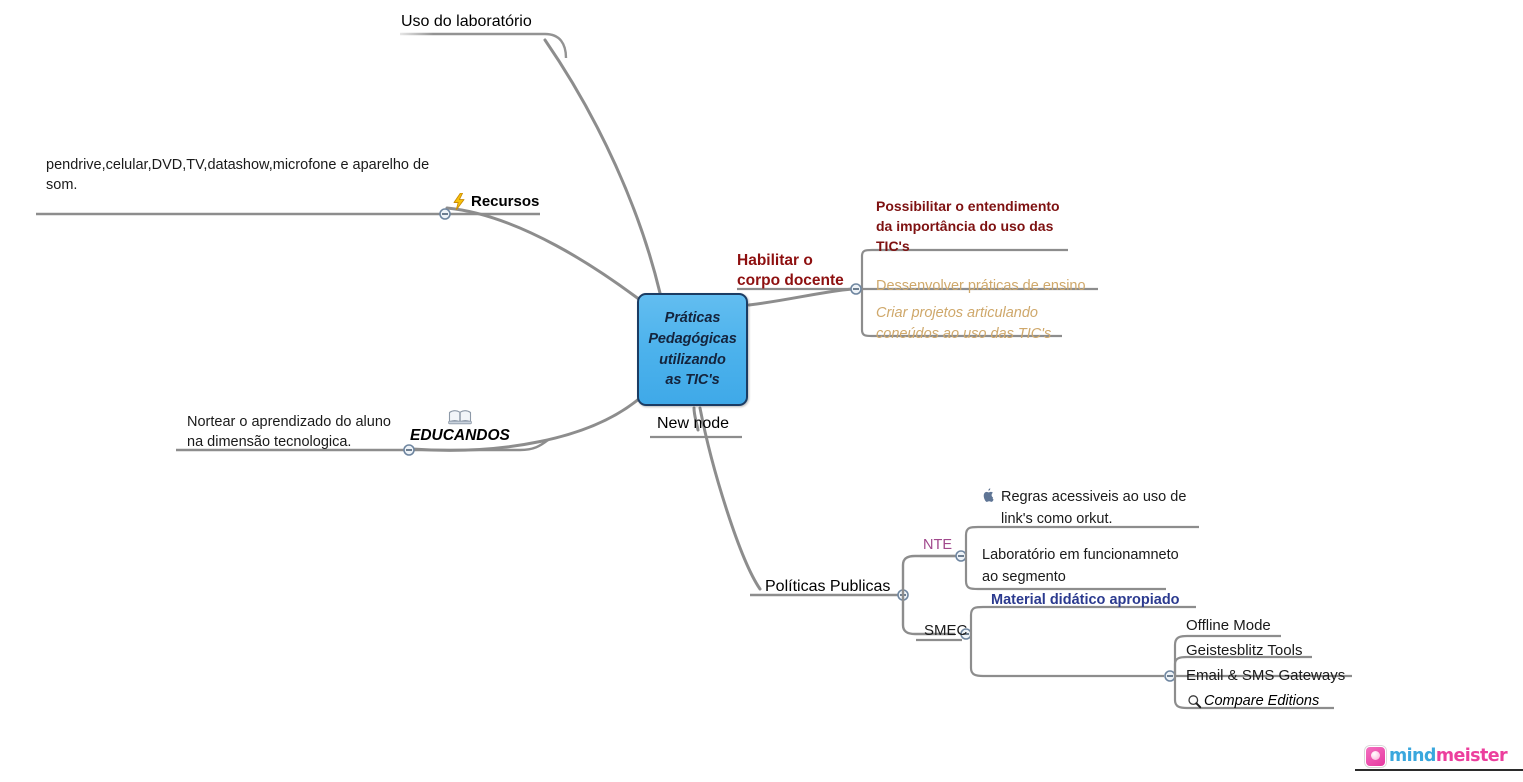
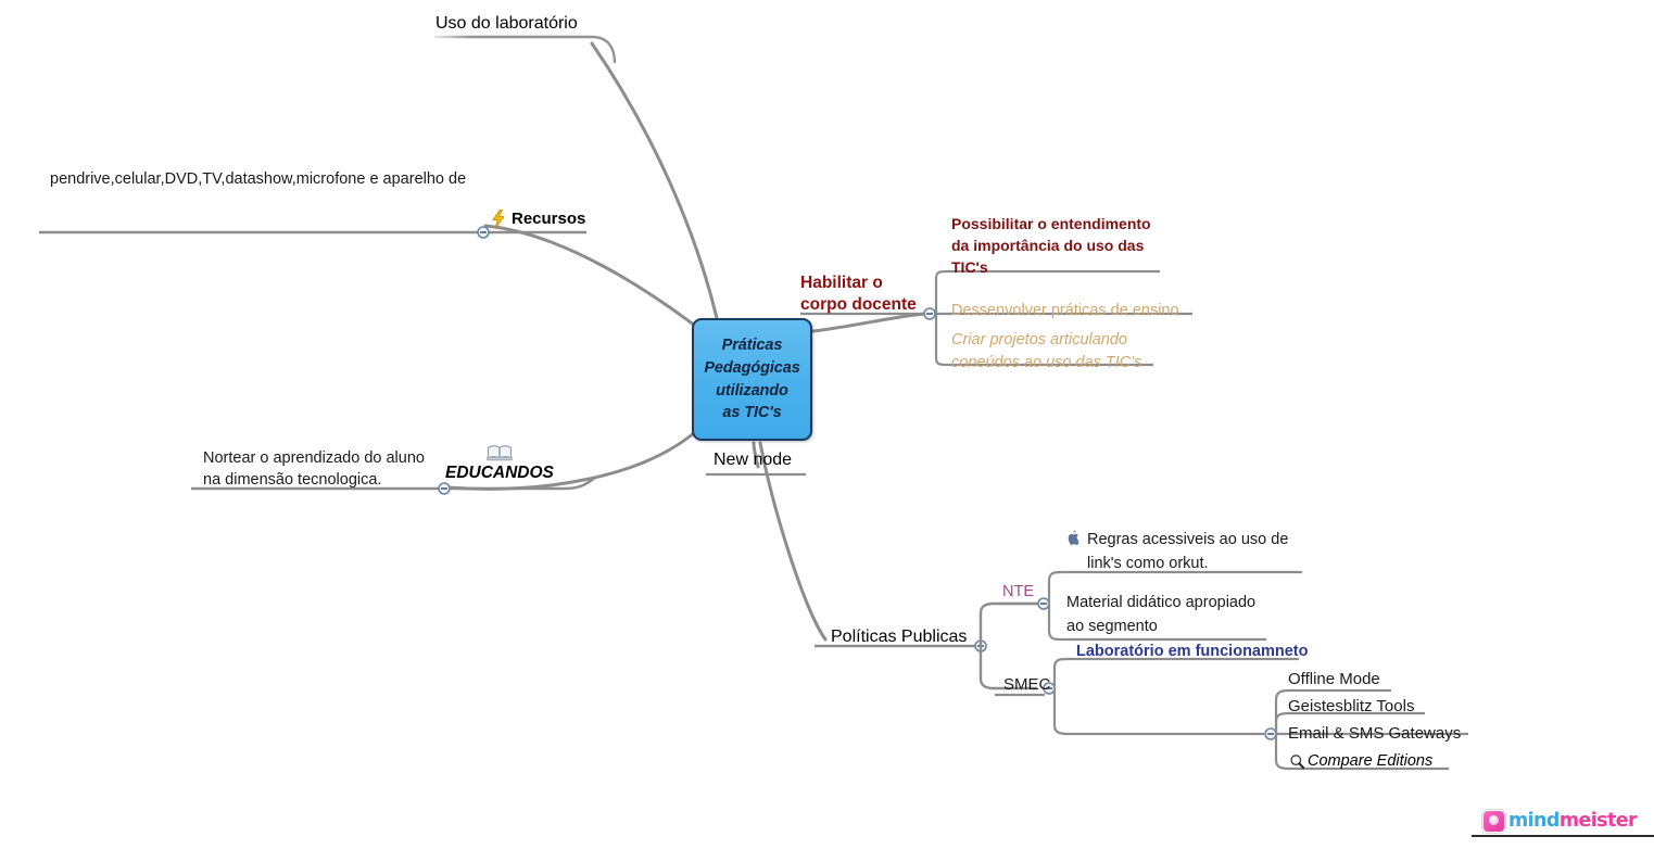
  Uso do laboratório
  pendrive,celular,DVD,TV,datashow,microfone e aparelho de
- som.
  Recursos
  Nortear o aprendizado do aluno
  na dimensão tecnologica.
  EDUCANDOS
  Práticas
  Pedagógicas
  utilizando
  as TIC's
  New node
  Habilitar o
  corpo docente
  Possibilitar o entendimento
  da importância do uso das
  TIC's
  Dessenvolver práticas de ensino
  Criar projetos articulando
  coneúdos ao uso das TIC's
  Políticas Publicas
  NTE
  Regras acessiveis ao uso de
  link's como orkut.
- Laboratório em funcionamneto
+ Material didático apropiado
  ao segmento
  SMEC
- Material didático apropiado
+ Laboratório em funcionamneto
  Offline Mode
  Geistesblitz Tools
  Email & SMS Gateways
  Compare Editions
  mindmeister
